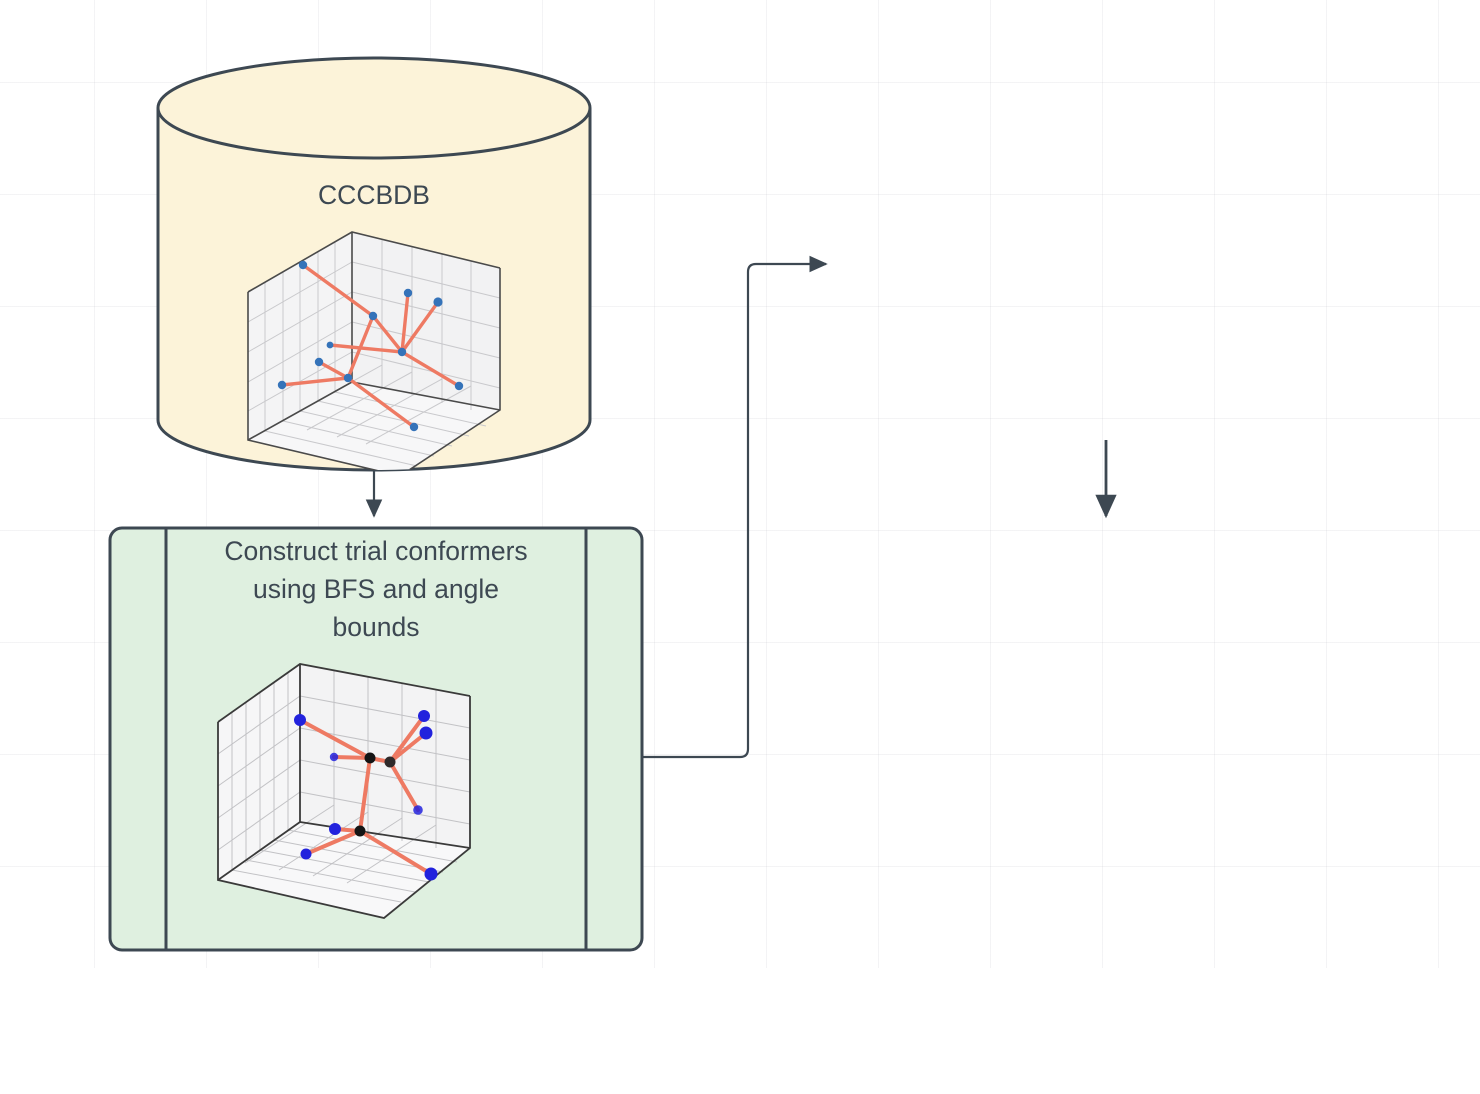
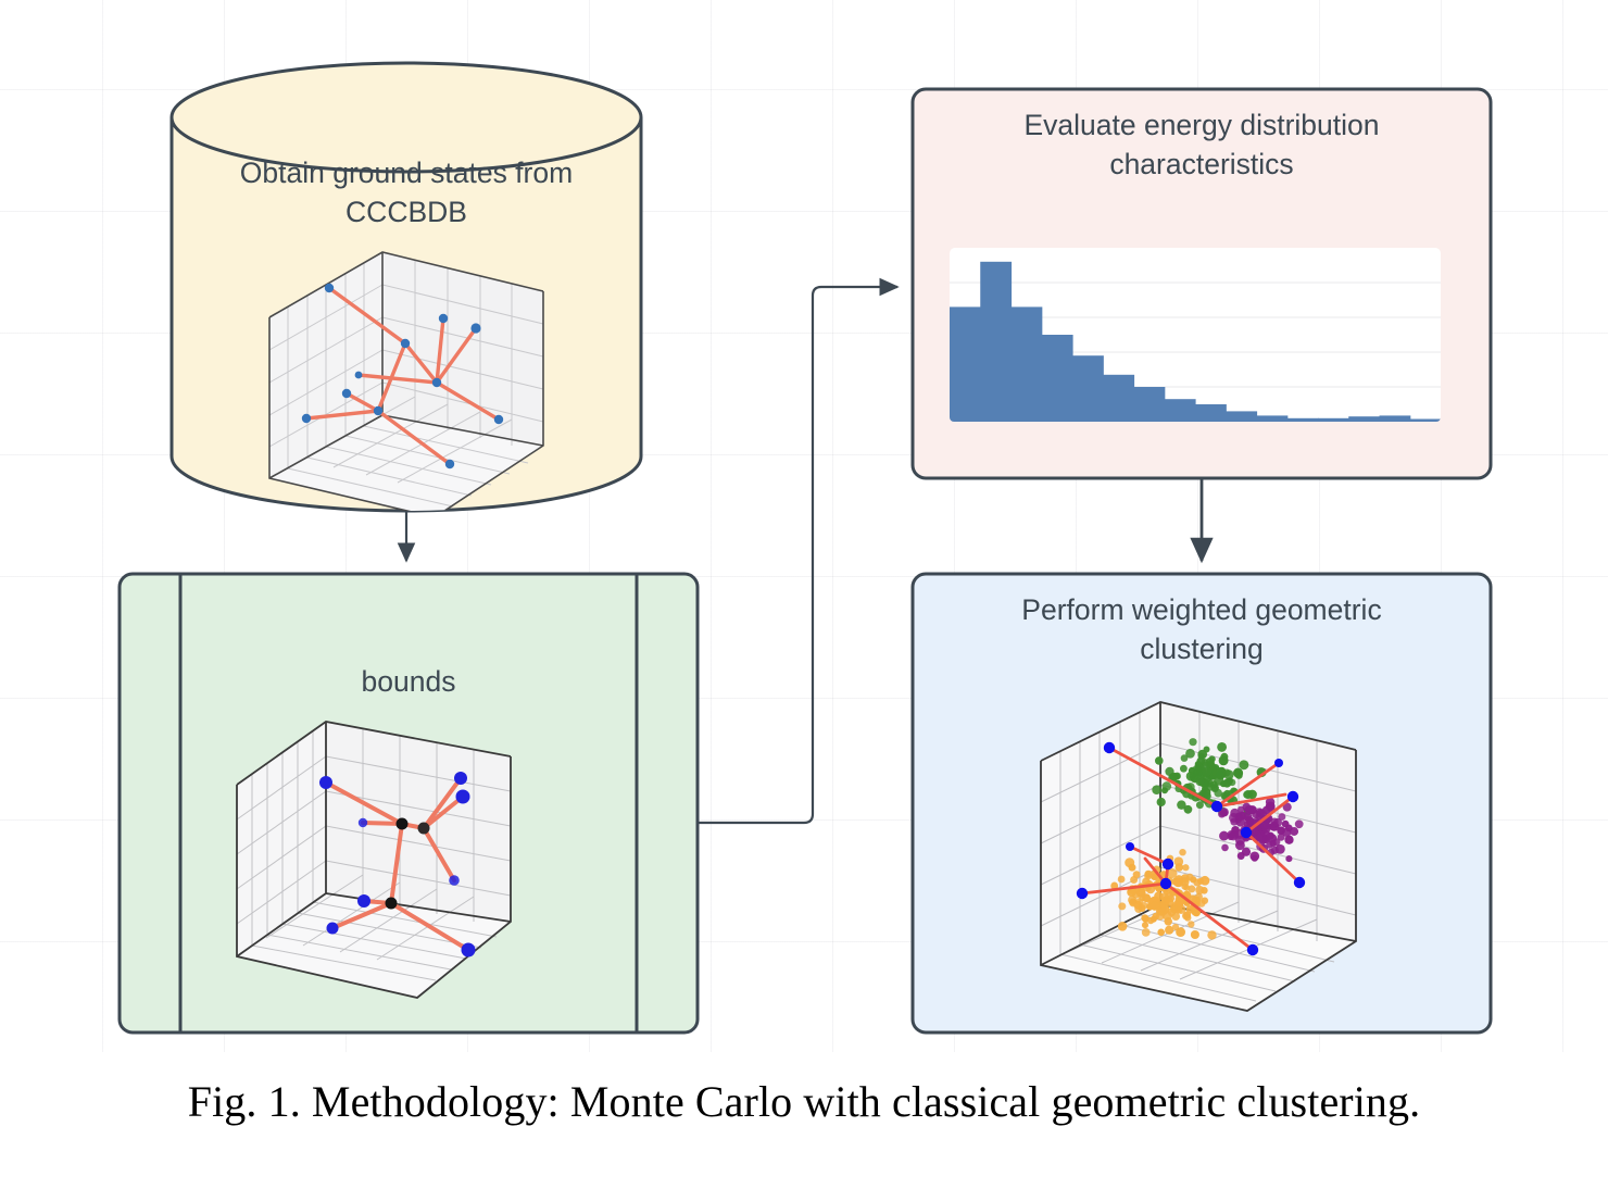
+ Obtain ground states from
  CCCBDB
- Construct trial conformers
- using BFS and angle
  bounds
+ Evaluate energy distribution
+ characteristics
+ Perform weighted geometric
+ clustering
+ Fig. 1. Methodology: Monte Carlo with classical geometric clustering.
